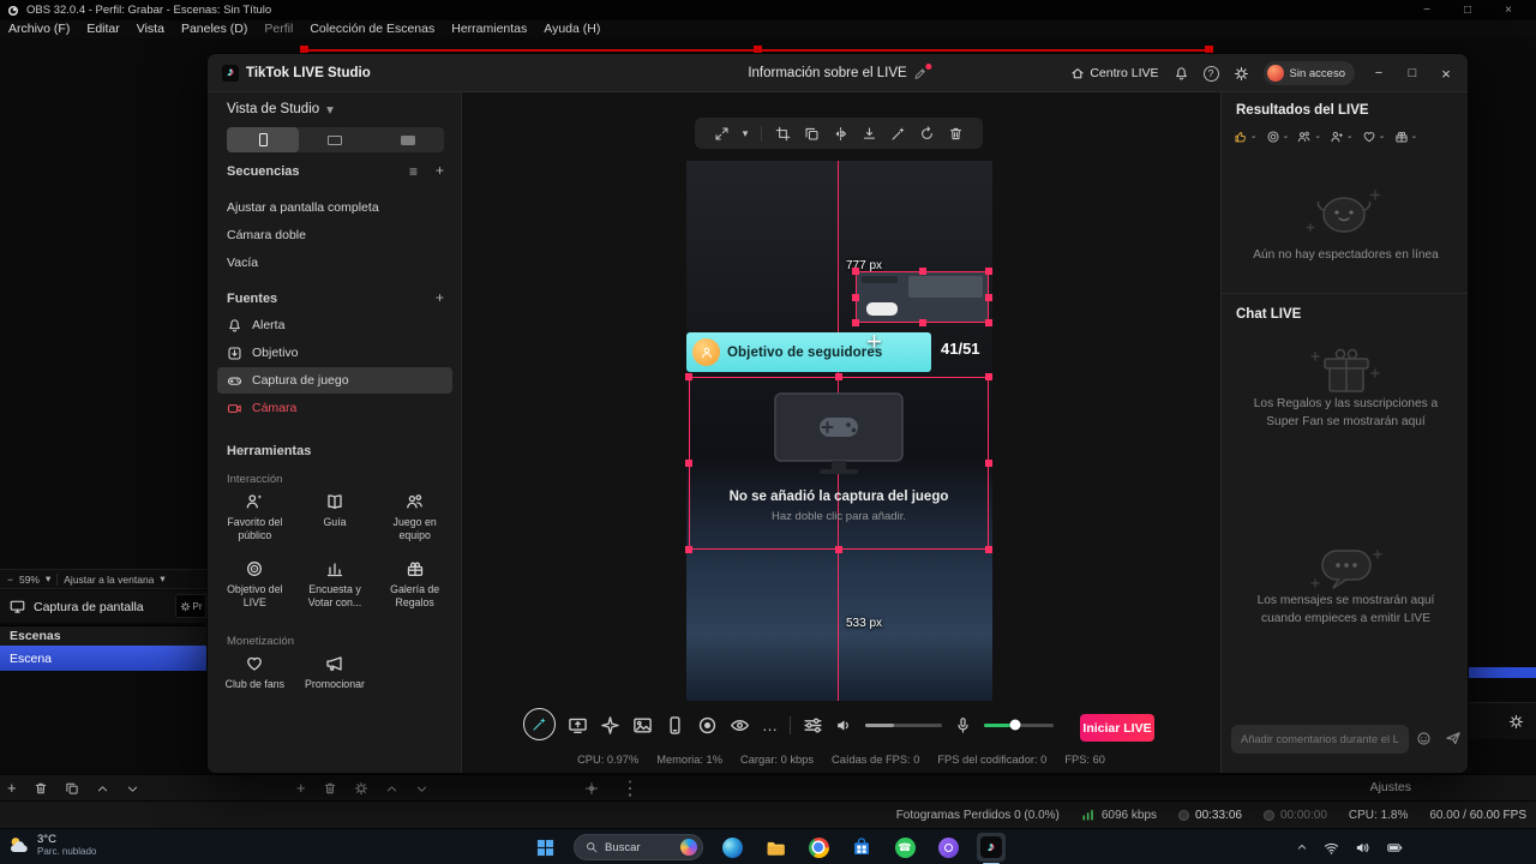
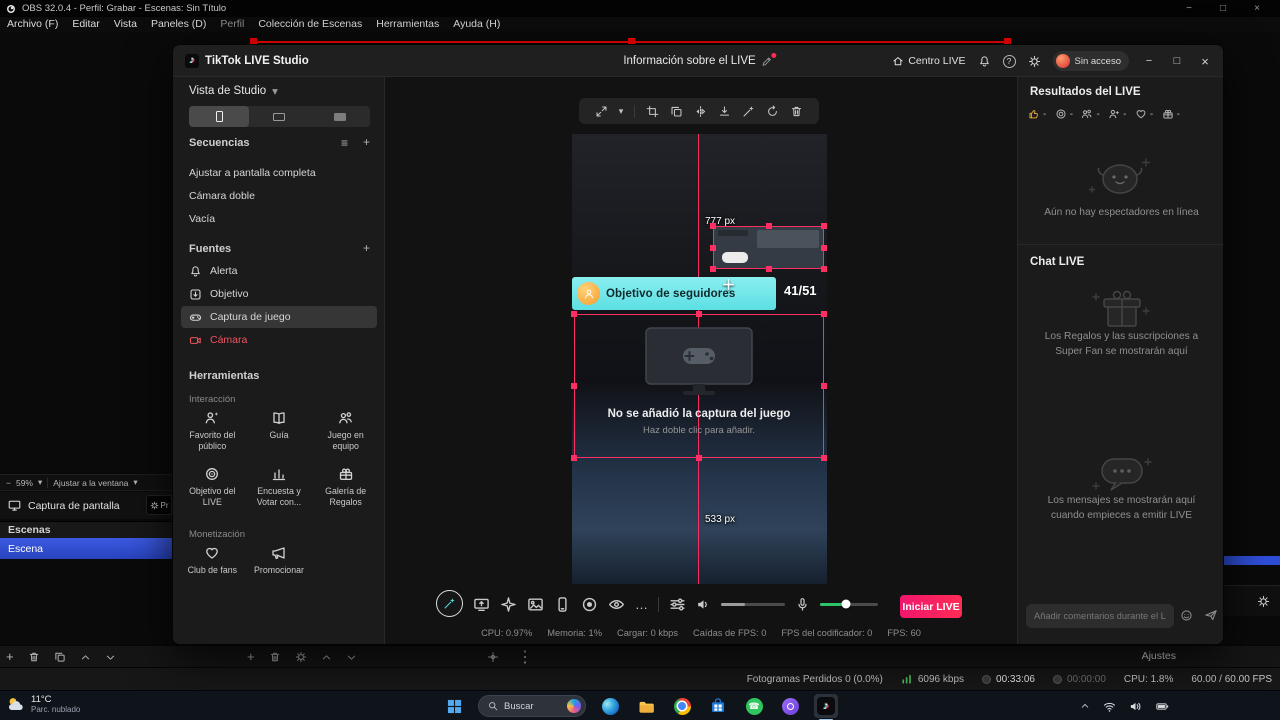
  OBS 32.0.4 - Perfil: Grabar - Escenas: Sin Título
  −
  □
  ×
  Archivo (F)
  Editar
  Vista
  Paneles (D)
  Perfil
  Colección de Escenas
  Herramientas
  Ayuda (H)
  −
  59%
  ▾
  Ajustar a la ventana
  ▾
  Captura de pantalla
  Pr
  Escenas
  Escena
  +
  +
  ⋮
  Ajustes
  Fotogramas Perdidos 0 (0.0%)
  6096 kbps
  00:33:06
  00:00:00
  CPU: 1.8%
  60.00 / 60.00 FPS
  ♪
  TikTok LIVE Studio
  Información sobre el LIVE
  Centro LIVE
  ?
  Sin acceso
  −
  □
  ×
  Vista de Studio
  ▾
  Secuencias
  ≡
  +
  Ajustar a pantalla completa
  Cámara doble
  Vacía
  Fuentes
  +
  Alerta
  Objetivo
  Captura de juego
  Cámara
  Herramientas
  Interacción
  Favorito del público
  Guía
  Juego en equipo
  Objetivo del LIVE
  Encuesta y Votar con...
  Galería de Regalos
  Monetización
  Club de fans
  Promocionar
  ▾
  777 px
  Objetivo de seguidores
  41/51
  No se añadió la captura del juego
  Haz doble clic para añadir.
  533 px
  …
  Iniciar LIVE
  CPU: 0.97%
  Memoria: 1%
  Cargar: 0 kbps
  Caídas de FPS: 0
  FPS del codificador: 0
  FPS: 60
  Resultados del LIVE
  -
  -
  -
  -
  -
  -
  Aún no hay espectadores en línea
  Chat LIVE
  Los Regalos y las suscripciones a Super Fan se mostrarán aquí
  Los mensajes se mostrarán aquí cuando empieces a emitir LIVE
  Añadir comentarios durante el L
- 3°C
+ 11°C
  Parc. nublado
  Buscar
  ☎
  ♪
